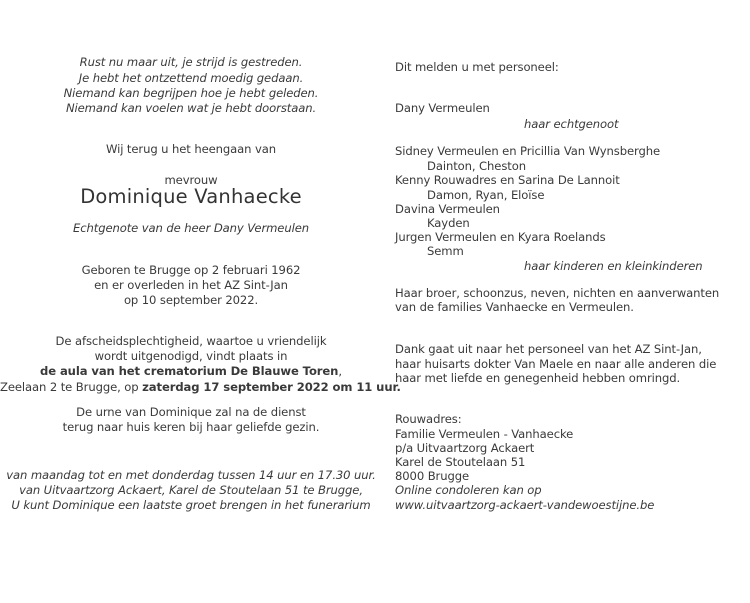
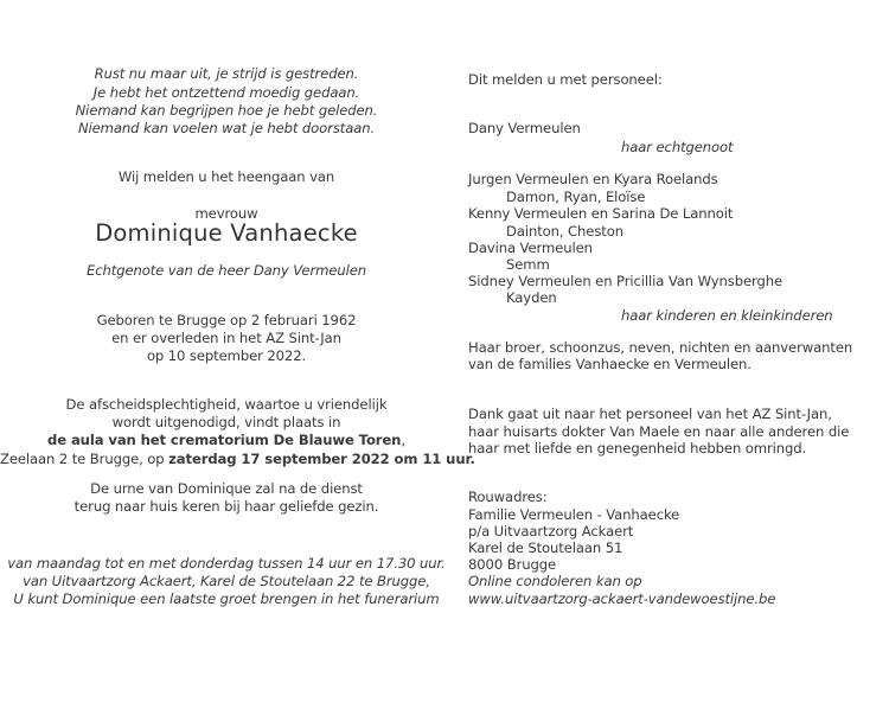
  Rust nu maar uit, je strijd is gestreden.
  Je hebt het ontzettend moedig gedaan.
  Niemand kan begrijpen hoe je hebt geleden.
  Niemand kan voelen wat je hebt doorstaan.
- Wij terug u het heengaan van
+ Wij melden u het heengaan van
  mevrouw
  Dominique Vanhaecke
  Echtgenote van de heer Dany Vermeulen
  Geboren te Brugge op 2 februari 1962
  en er overleden in het AZ Sint-Jan
  op 10 september 2022.
  De afscheidsplechtigheid, waartoe u vriendelijk
  wordt uitgenodigd, vindt plaats in
  de aula van het crematorium De Blauwe Toren,
  Zeelaan 2 te Brugge, op zaterdag 17 september 2022 om 11 uur.
  De urne van Dominique zal na de dienst
  terug naar huis keren bij haar geliefde gezin.
  van maandag tot en met donderdag tussen 14 uur en 17.30 uur.
- van Uitvaartzorg Ackaert, Karel de Stoutelaan 51 te Brugge,
+ van Uitvaartzorg Ackaert, Karel de Stoutelaan 22 te Brugge,
  U kunt Dominique een laatste groet brengen in het funerarium
  Dit melden u met personeel:
  Dany Vermeulen
  haar echtgenoot
- Sidney Vermeulen en Pricillia Van Wynsberghe
+ Jurgen Vermeulen en Kyara Roelands
- Dainton, Cheston
+ Damon, Ryan, Eloïse
- Kenny Rouwadres en Sarina De Lannoit
+ Kenny Vermeulen en Sarina De Lannoit
- Damon, Ryan, Eloïse
+ Dainton, Cheston
  Davina Vermeulen
- Kayden
+ Semm
- Jurgen Vermeulen en Kyara Roelands
+ Sidney Vermeulen en Pricillia Van Wynsberghe
- Semm
+ Kayden
  haar kinderen en kleinkinderen
  Haar broer, schoonzus, neven, nichten en aanverwanten
  van de families Vanhaecke en Vermeulen.
  Dank gaat uit naar het personeel van het AZ Sint-Jan,
  haar huisarts dokter Van Maele en naar alle anderen die
  haar met liefde en genegenheid hebben omringd.
  Rouwadres:
  Familie Vermeulen - Vanhaecke
  p/a Uitvaartzorg Ackaert
  Karel de Stoutelaan 51
  8000 Brugge
  Online condoleren kan op
  www.uitvaartzorg-ackaert-vandewoestijne.be
